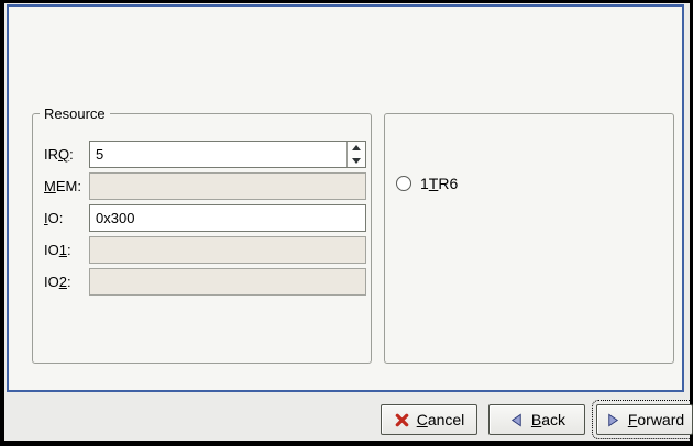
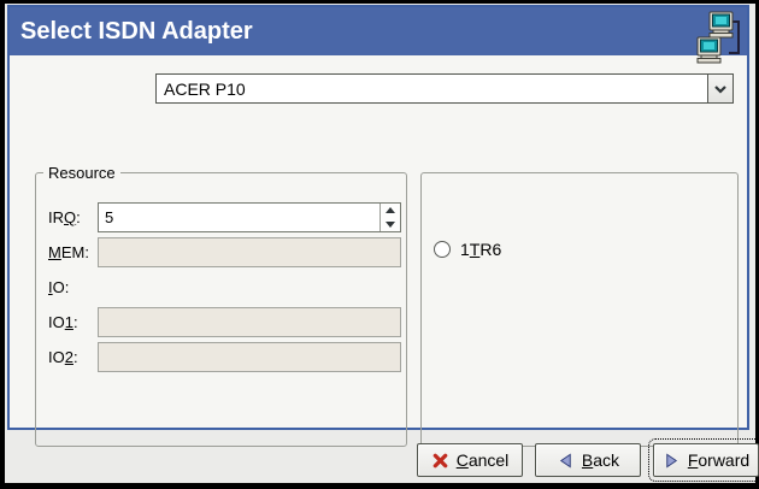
+ Select ISDN Adapter
+ ACER P10
  Resource
  IRQ:
  5
  MEM:
  IO:
- 0x300
  IO1:
  IO2:
  1TR6
  Cancel
  Back
  Forward
